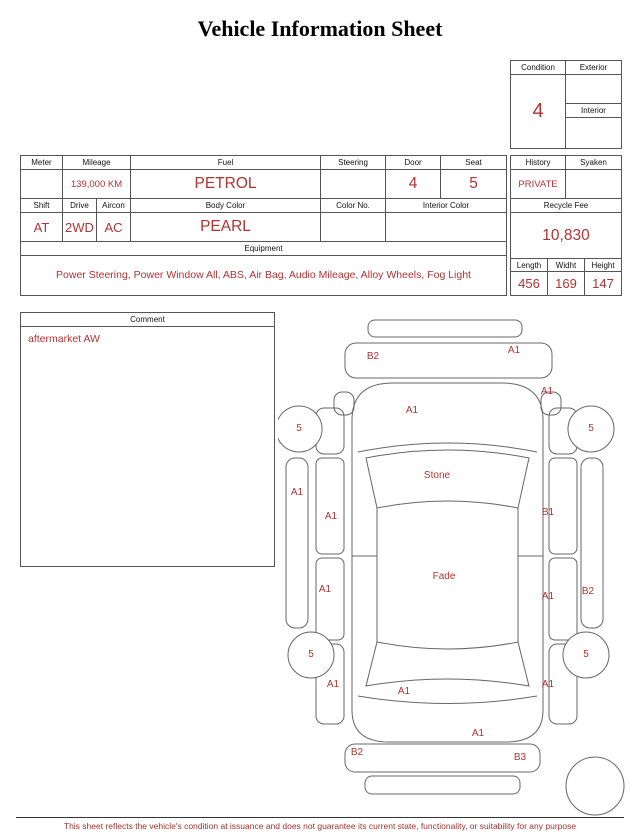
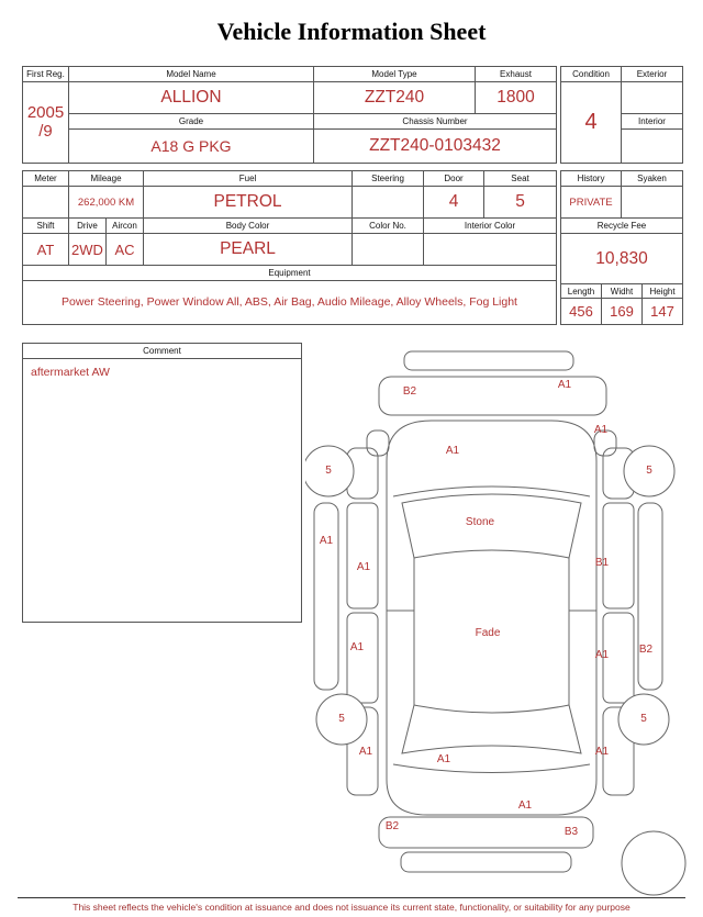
  Vehicle Information Sheet
+ First Reg.	Model Name	Model Type	Exhaust
+ 2005 /9	ALLION	ZZT240	1800
+ Grade	Chassis Number
+ A18 G PKG	ZZT240-0103432
  Condition	Exterior
  4
  Interior
  Meter	Mileage	Fuel	Steering	Door	Seat
- 	139,000 KM	PETROL		4	5
+ 	262,000 KM	PETROL		4	5
  Shift	Drive	Aircon	Body Color	Color No.	Interior Color
  AT	2WD	AC	PEARL
  Equipment
  Power Steering, Power Window All, ABS, Air Bag, Audio Mileage, Alloy Wheels, Fog Light
  History	Syaken
  PRIVATE
  Recycle Fee
  10,830
  Length	Widht	Height
  456	169	147
  Comment
  aftermarket AW
  B2
  A1
  A1
  A1
  5
  5
  A1
  A1
  Stone
  B1
  A1
  Fade
  A1
  B2
  5
  5
  A1
  A1
  A1
  A1
  B2
  B3
- This sheet reflects the vehicle's condition at issuance and does not guarantee its current state, functionality, or suitability for any purpose
+ This sheet reflects the vehicle's condition at issuance and does not issuance its current state, functionality, or suitability for any purpose
